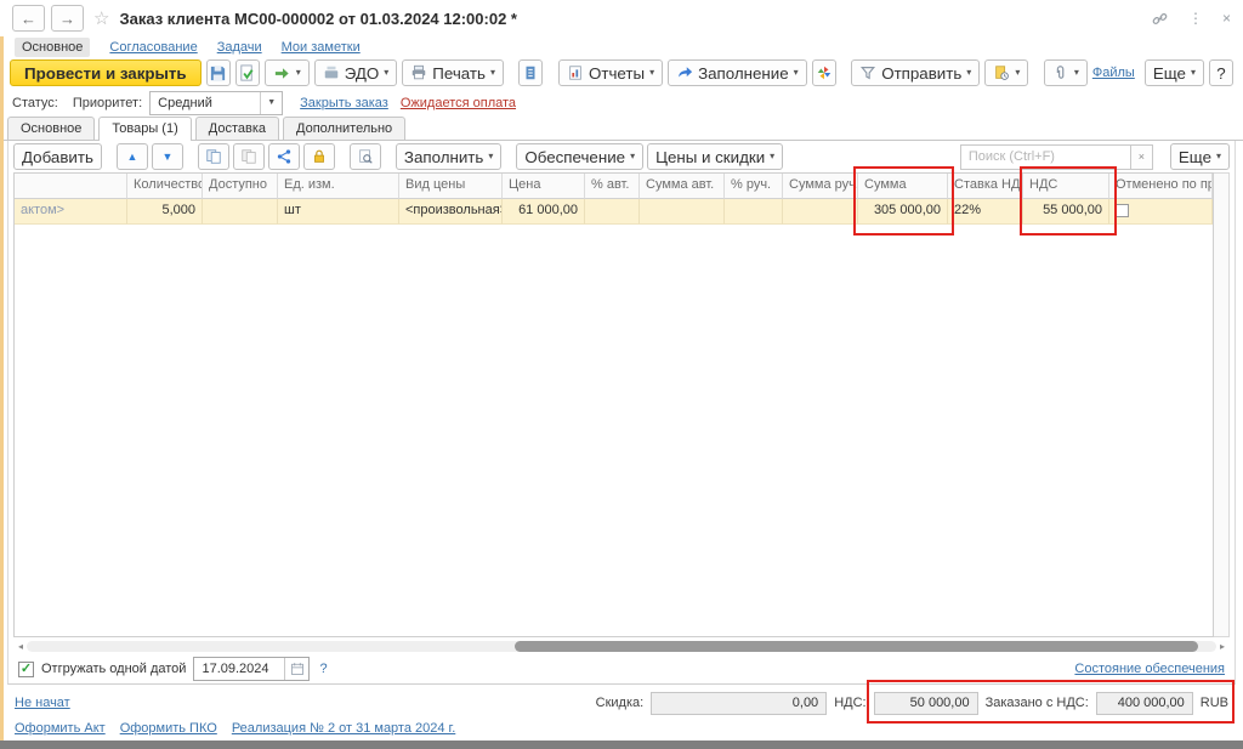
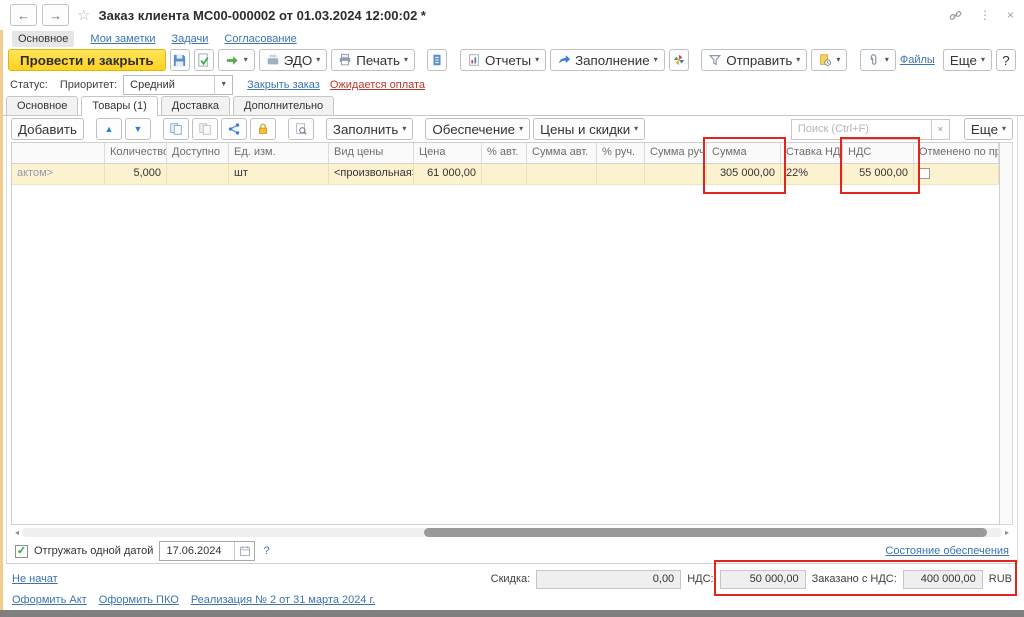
  ←
  →
  ☆
  Заказ клиента МС00-000002 от 01.03.2024 12:00:02 *
  ⋮
  ×
  Основное
- Согласование
+ Мои заметки
  Задачи
- Мои заметки
+ Согласование
  Провести и закрыть
  ▾
  ЭДО
  ▾
  Печать
  ▾
  Отчеты
  ▾
  Заполнение
  ▾
  Отправить
  ▾
  ▾
  ▾
  Файлы
  Еще
  ▾
  ?
  Статус:
  Приоритет:
  Средний
  Закрыть заказ
  Ожидается оплата
  Основное
  Товары (1)
  Доставка
  Дополнительно
  Добавить
  ▲
  ▼
  Заполнить
  ▾
  Обеспечение
  ▾
  Цены и скидки
  ▾
  Поиск (Ctrl+F)
  ×
  Еще
  ▾
  Количеств
  Доступно
  Ед. изм.
  Вид цены
  Цена
  % авт.
  Сумма авт.
  % руч.
  Сумма руч
  Сумма
  Ставка НД
  НДС
  Отменено по пр
  актом>
  5,000
  шт
  <произвольная
  61 000,00
  305 000,00
  22%
  55 000,00
  ◂
  ▸
  ✓
  Отгружать одной датой
- 17.09.2024
+ 17.06.2024
  ?
  Состояние обеспечения
  Не начат
  Скидка:
  0,00
  НДС:
  50 000,00
  Заказано с НДС:
  400 000,00
  RUB
  Оформить Акт
  Оформить ПКО
  Реализация № 2 от 31 марта 2024 г.
